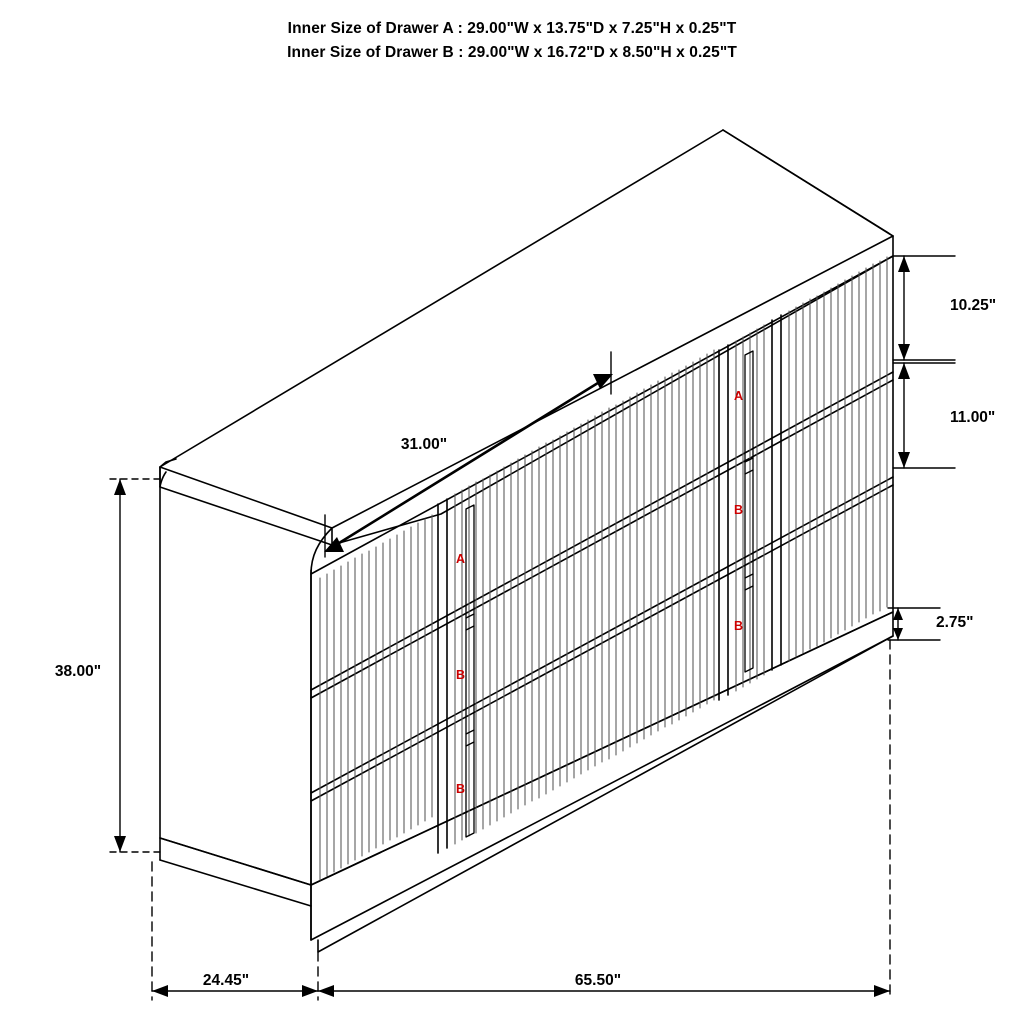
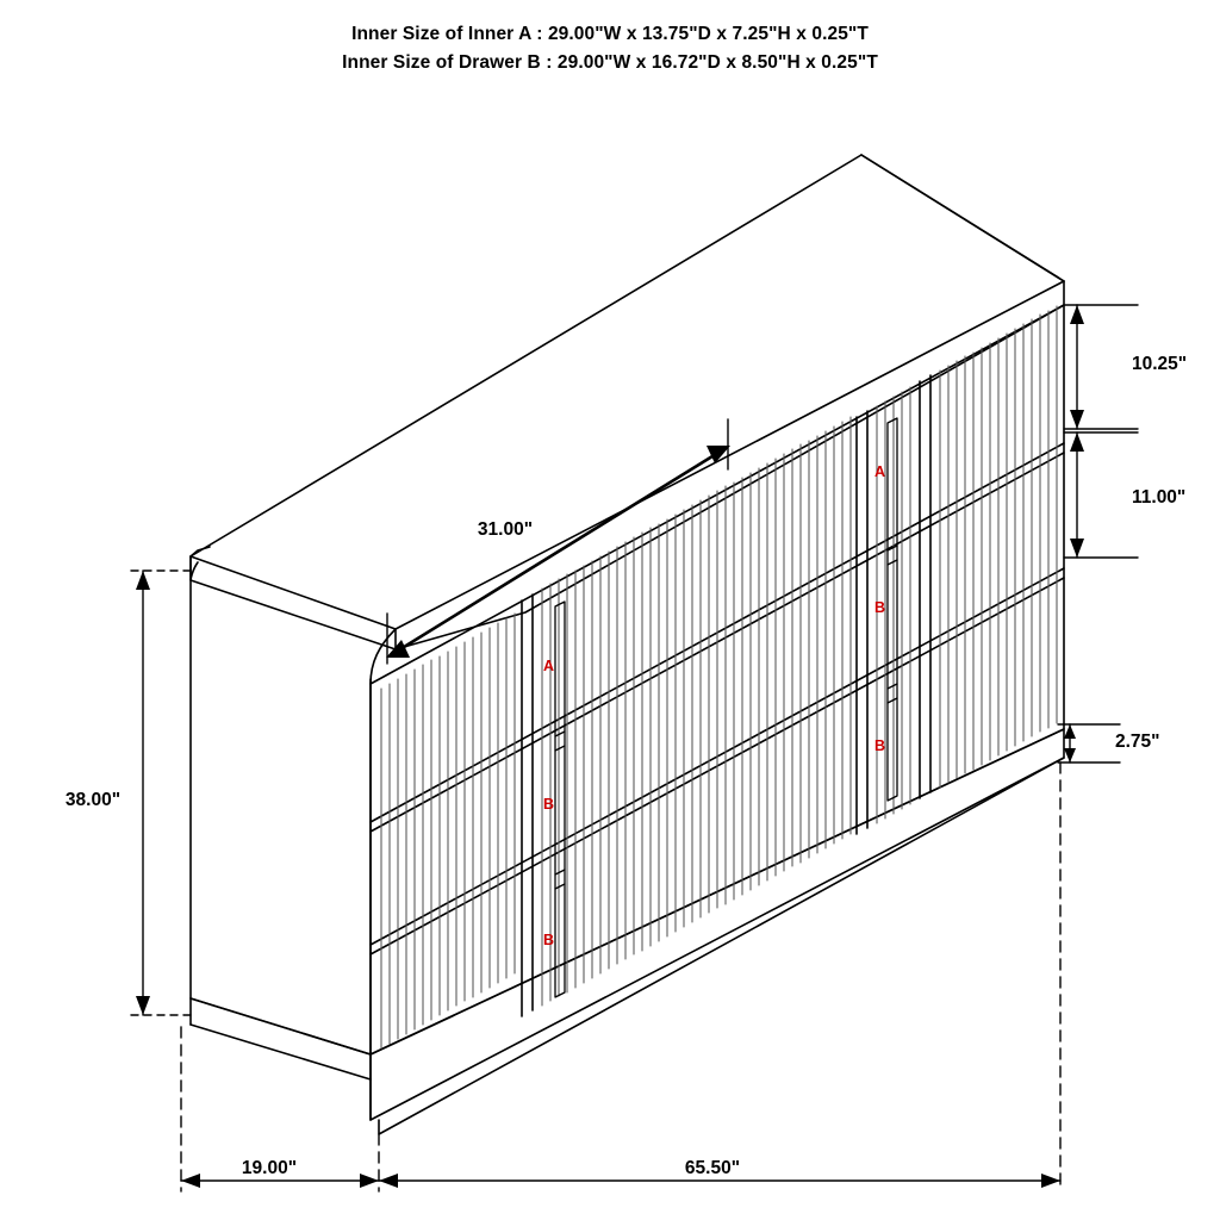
- Inner Size of Drawer A : 29.00"W x 13.75"D x 7.25"H x 0.25"T
+ Inner Size of Inner A : 29.00"W x 13.75"D x 7.25"H x 0.25"T
  Inner Size of Drawer B : 29.00"W x 16.72"D x 8.50"H x 0.25"T
  31.00"
  38.00"
  10.25"
  11.00"
  2.75"
- 24.45"
+ 19.00"
  65.50"
  A
  B
  B
  A
  B
  B
